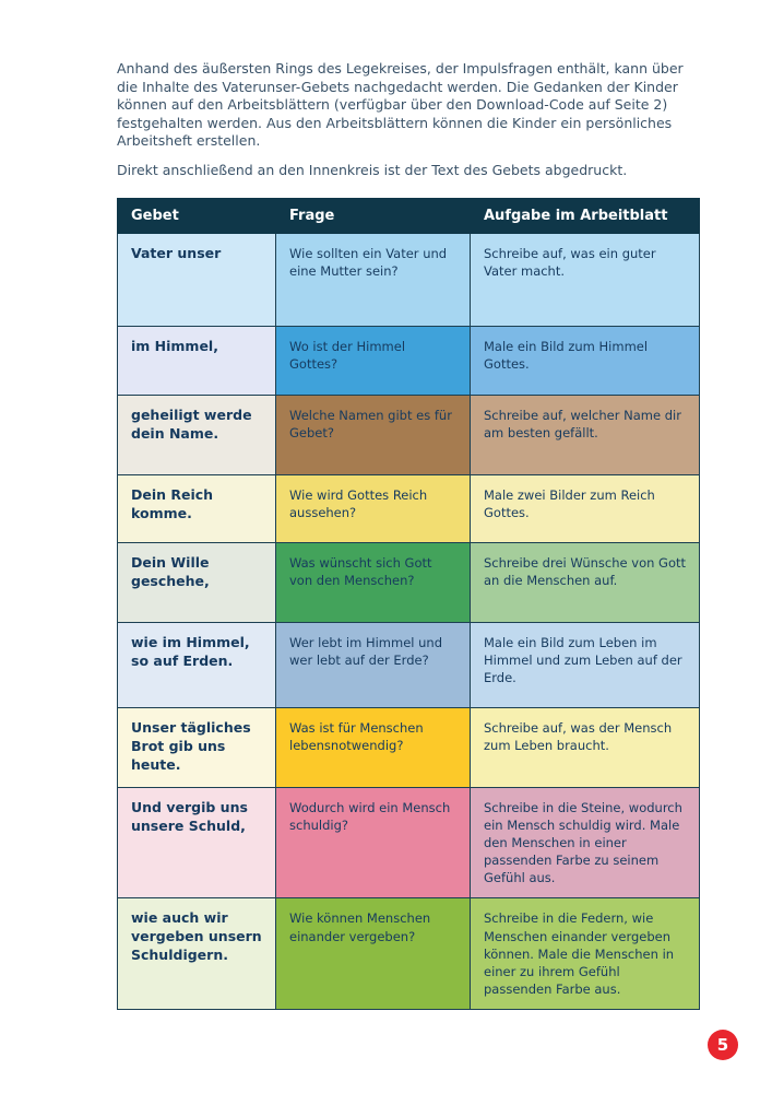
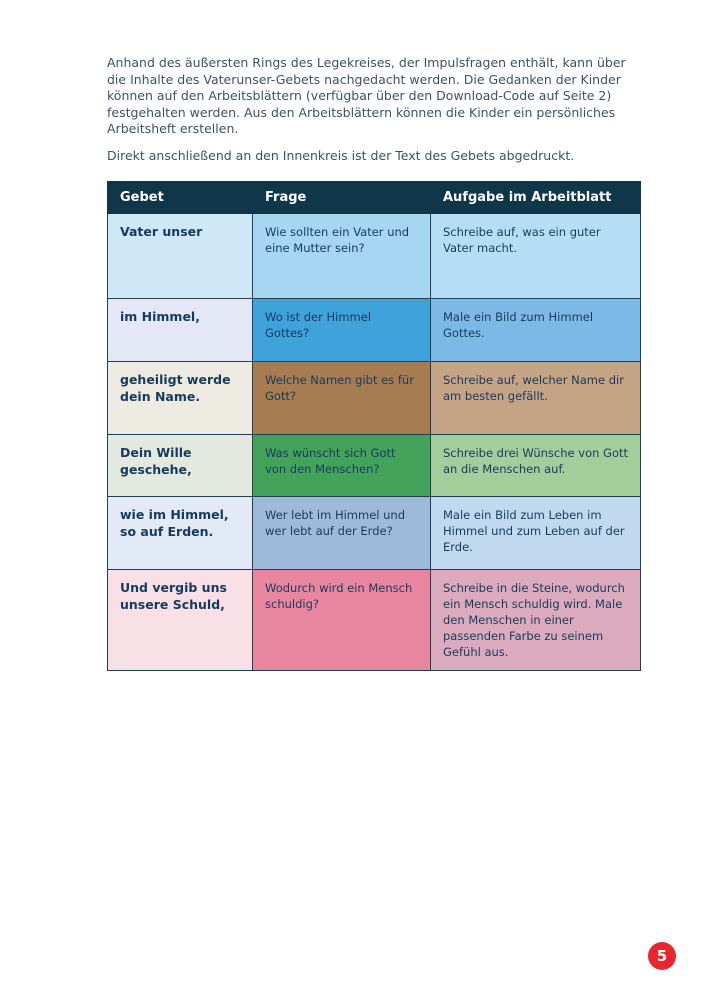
  Anhand des äußersten Rings des Legekreises, der Impulsfragen enthält, kann über die Inhalte des Vaterunser-Gebets nachgedacht werden. Die Gedanken der Kinder können auf den Arbeitsblättern (verfügbar über den Download-Code auf Seite 2) festgehalten werden. Aus den Arbeitsblättern können die Kinder ein persönliches Arbeitsheft erstellen.
  Direkt anschließend an den Innenkreis ist der Text des Gebets abgedruckt.
  Gebet	Frage	Aufgabe im Arbeitblatt
  Vater unser	Wie sollten ein Vater und eine Mutter sein?	Schreibe auf, was ein guter Vater macht.
  im Himmel,	Wo ist der Himmel Gottes?	Male ein Bild zum Himmel Gottes.
- geheiligt werde dein Name.	Welche Namen gibt es für Gebet?	Schreibe auf, welcher Name dir am besten gefällt.
+ geheiligt werde dein Name.	Welche Namen gibt es für Gott?	Schreibe auf, welcher Name dir am besten gefällt.
- Dein Reich komme.	Wie wird Gottes Reich aussehen?	Male zwei Bilder zum Reich Gottes.
  Dein Wille geschehe,	Was wünscht sich Gott von den Menschen?	Schreibe drei Wünsche von Gott an die Menschen auf.
  wie im Himmel, so auf Erden.	Wer lebt im Himmel und wer lebt auf der Erde?	Male ein Bild zum Leben im Himmel und zum Leben auf der Erde.
- Unser tägliches Brot gib uns heute.	Was ist für Menschen lebensnotwendig?	Schreibe auf, was der Mensch zum Leben braucht.
  Und vergib uns unsere Schuld,	Wodurch wird ein Mensch schuldig?	Schreibe in die Steine, wodurch ein Mensch schuldig wird. Male den Menschen in einer passenden Farbe zu seinem Gefühl aus.
- wie auch wir vergeben unsern Schuldigern.	Wie können Menschen einander vergeben?	Schreibe in die Federn, wie Menschen einander vergeben können. Male die Menschen in einer zu ihrem Gefühl passenden Farbe aus.
  5
